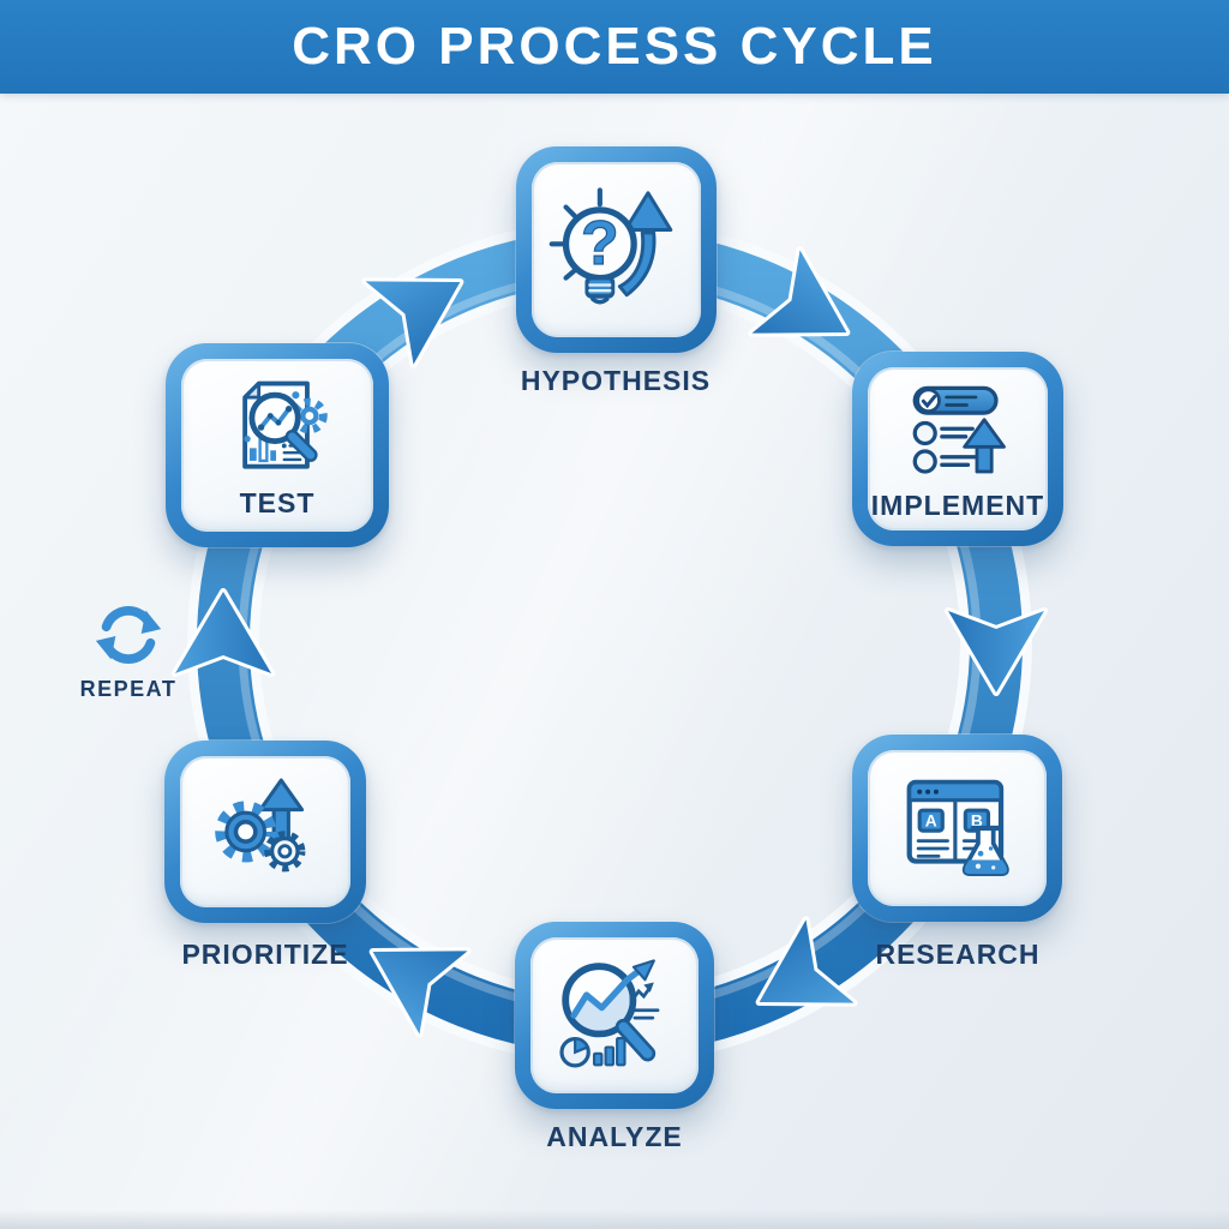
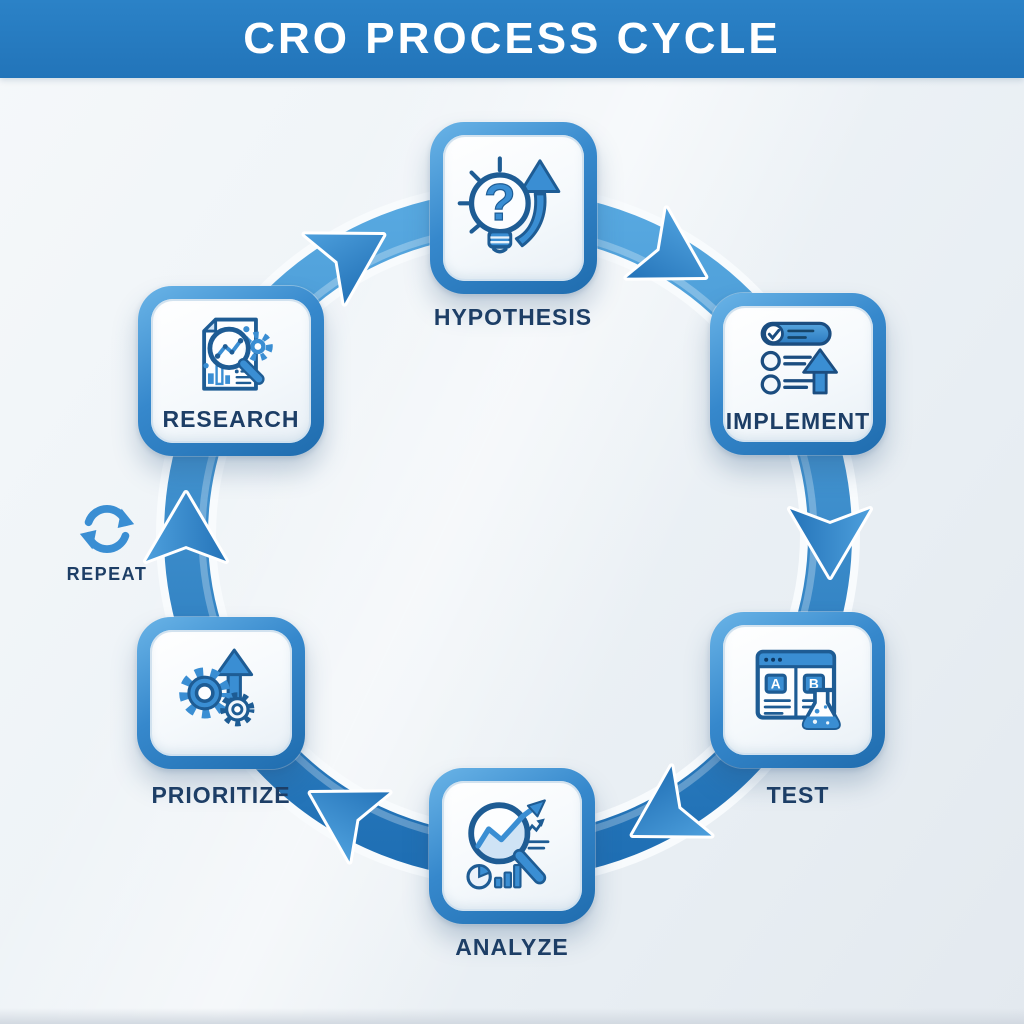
  CRO PROCESS CYCLE
  ?
  HYPOTHESIS
  IMPLEMENT
  A
  B
- RESEARCH
+ TEST
  ANALYZE
  PRIORITIZE
- TEST
+ RESEARCH
  REPEAT
